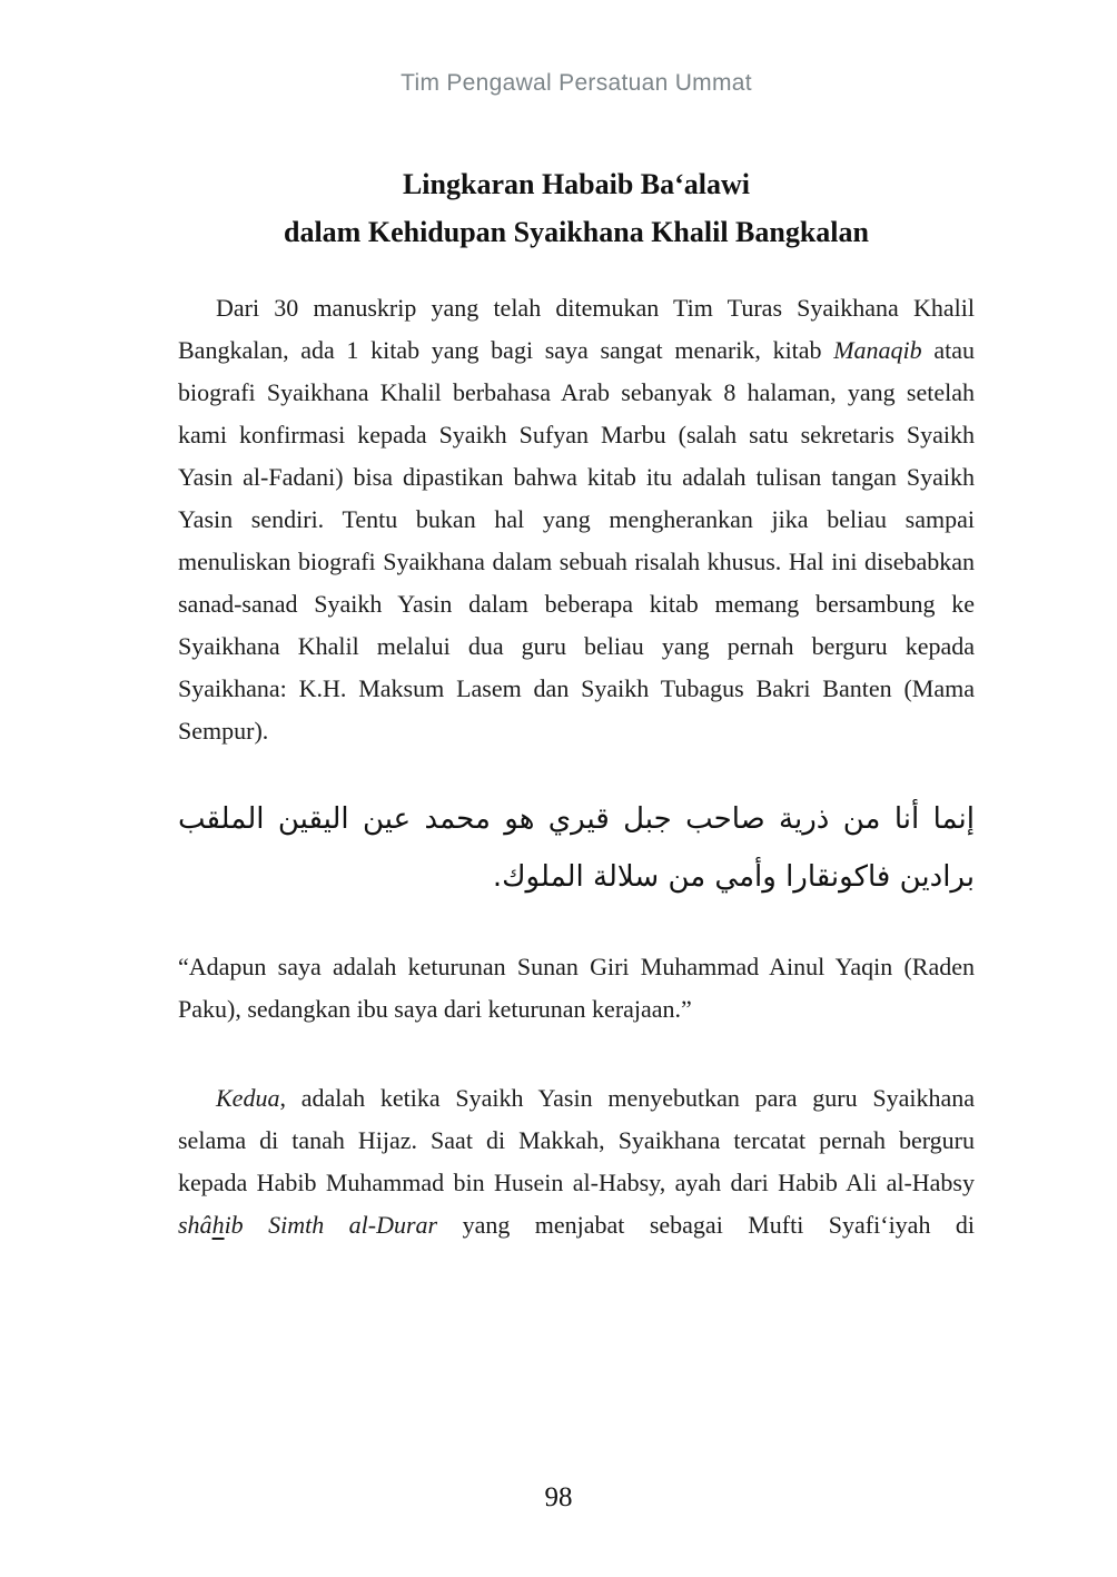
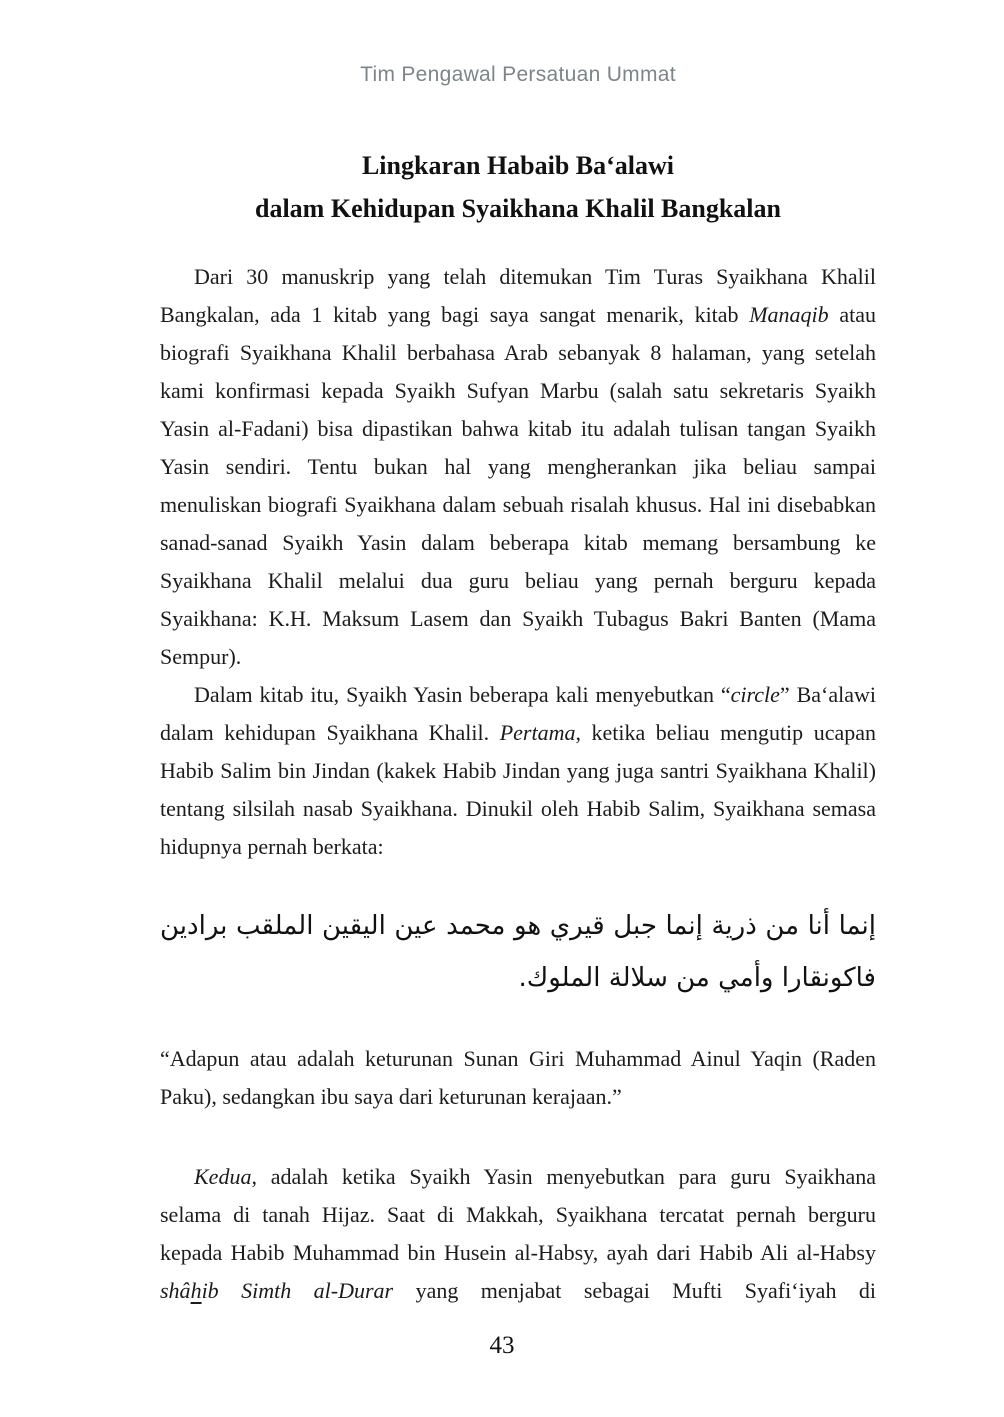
  Tim Pengawal Persatuan Ummat
  Lingkaran Habaib Ba‘alawi
  dalam Kehidupan Syaikhana Khalil Bangkalan
  Dari 30 manuskrip yang telah ditemukan Tim Turas Syaikhana Khalil Bangkalan, ada 1 kitab yang bagi saya sangat menarik, kitab Manaqib atau biografi Syaikhana Khalil berbahasa Arab sebanyak 8 halaman, yang setelah kami konfirmasi kepada Syaikh Sufyan Marbu (salah satu sekretaris Syaikh Yasin al-Fadani) bisa dipastikan bahwa kitab itu adalah tulisan tangan Syaikh Yasin sendiri. Tentu bukan hal yang mengherankan jika beliau sampai menuliskan biografi Syaikhana dalam sebuah risalah khusus. Hal ini disebabkan sanad-sanad Syaikh Yasin dalam beberapa kitab memang bersambung ke Syaikhana Khalil melalui dua guru beliau yang pernah berguru kepada Syaikhana: K.H. Maksum Lasem dan Syaikh Tubagus Bakri Banten (Mama Sempur).
+ Dalam kitab itu, Syaikh Yasin beberapa kali menyebutkan “circle” Ba‘alawi dalam kehidupan Syaikhana Khalil. Pertama, ketika beliau mengutip ucapan Habib Salim bin Jindan (kakek Habib Jindan yang juga santri Syaikhana Khalil) tentang silsilah nasab Syaikhana. Dinukil oleh Habib Salim, Syaikhana semasa hidupnya pernah berkata:
- إنما أنا من ذرية صاحب جبل قيري هو محمد عين اليقين الملقب برادين فاكونقارا وأمي من سلالة الملوك.
+ إنما أنا من ذرية إنما جبل قيري هو محمد عين اليقين الملقب برادين فاكونقارا وأمي من سلالة الملوك.
- “Adapun saya adalah keturunan Sunan Giri Muhammad Ainul Yaqin (Raden Paku), sedangkan ibu saya dari keturunan kerajaan.”
+ “Adapun atau adalah keturunan Sunan Giri Muhammad Ainul Yaqin (Raden Paku), sedangkan ibu saya dari keturunan kerajaan.”
  Kedua, adalah ketika Syaikh Yasin menyebutkan para guru Syaikhana selama di tanah Hijaz. Saat di Makkah, Syaikhana tercatat pernah berguru kepada Habib Muhammad bin Husein al-Habsy, ayah dari Habib Ali al-Habsy shâhib Simth al-Durar yang menjabat sebagai Mufti Syafi‘iyah di
- 98
+ 43
